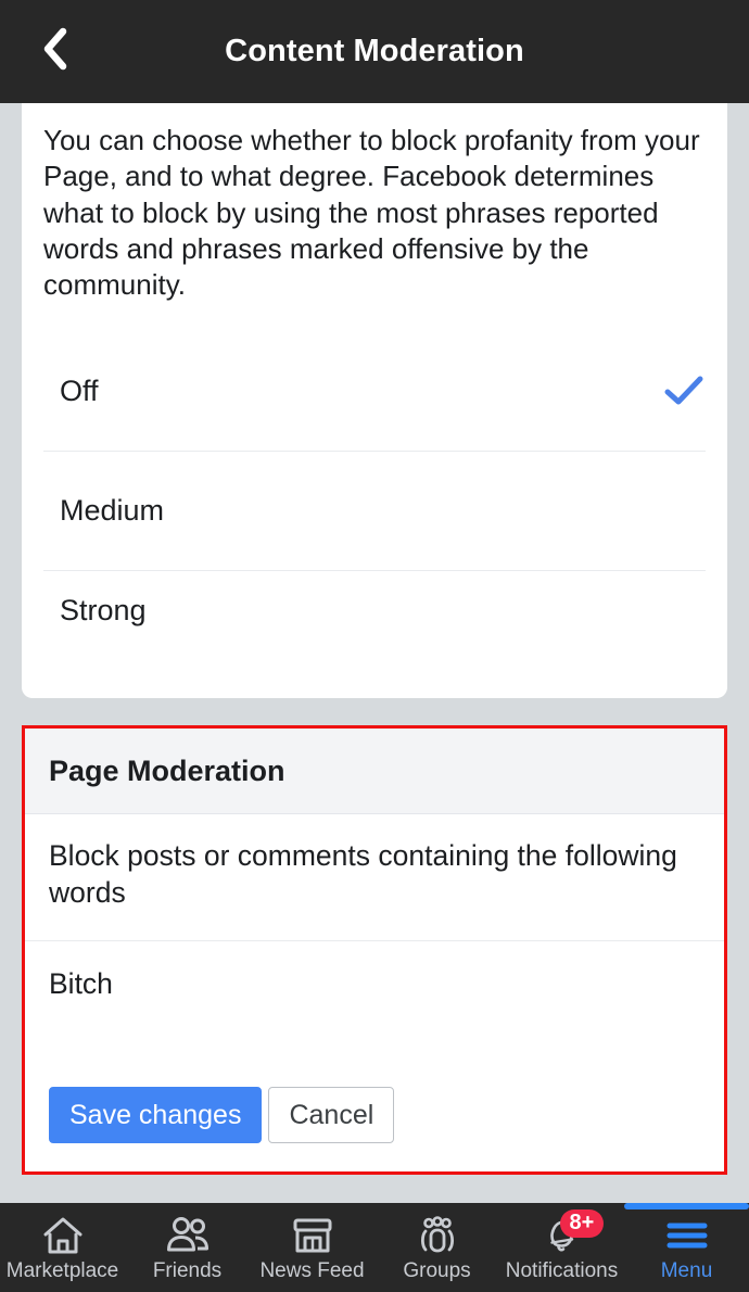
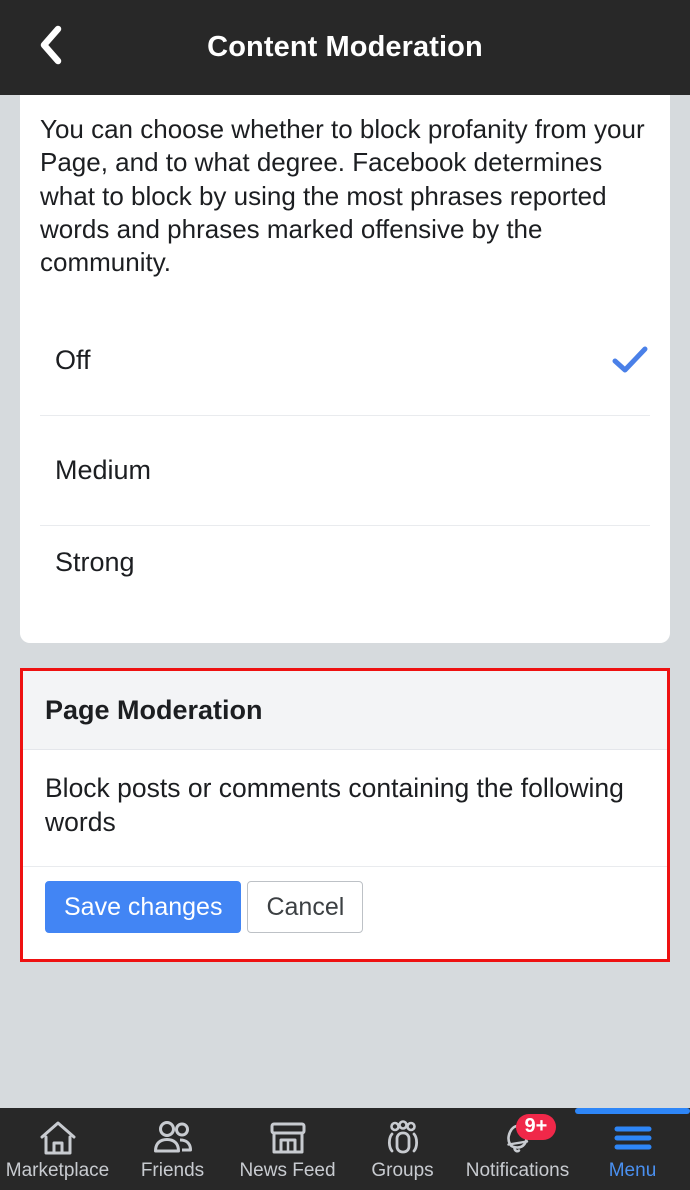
  Content Moderation
  You can choose whether to block profanity from your Page, and to what degree. Facebook determines what to block by using the most phrases reported words and phrases marked offensive by the community.
  Off
  Medium
  Strong
  Page Moderation
  Block posts or comments containing the following words
- Bitch
  Save changes
  Cancel
  Marketplace
  Friends
  News Feed
  Groups
- 8+
+ 9+
  Notifications
  Menu
